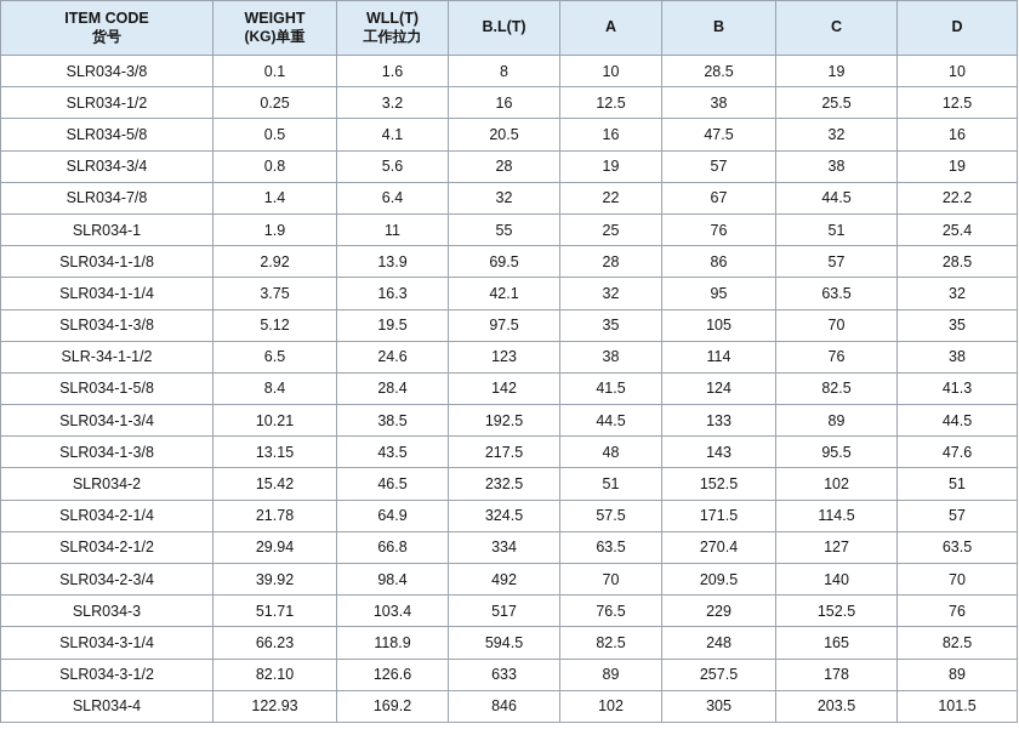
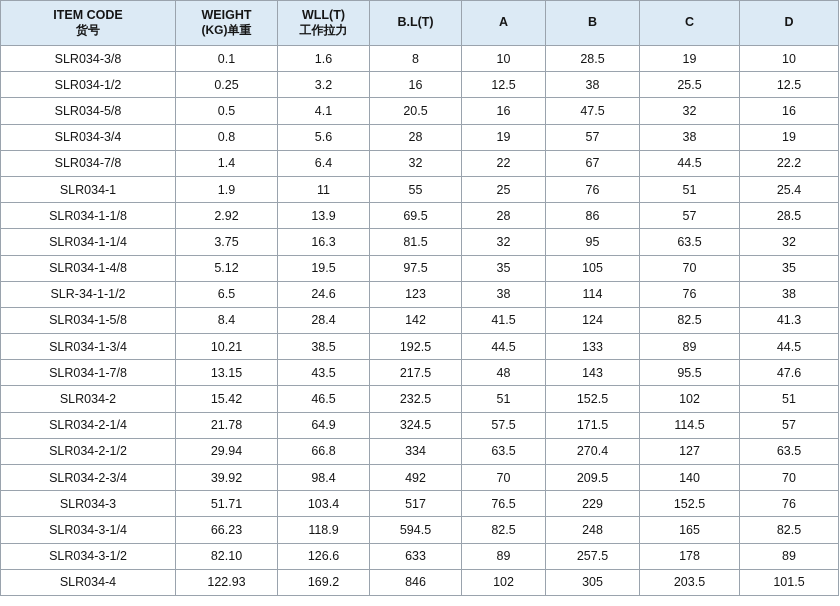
  ITEM CODE货号	WEIGHT(KG)单重	WLL(T)工作拉力	B.L(T)	A	B	C	D
  SLR034-3/8	0.1	1.6	8	10	28.5	19	10
  SLR034-1/2	0.25	3.2	16	12.5	38	25.5	12.5
  SLR034-5/8	0.5	4.1	20.5	16	47.5	32	16
  SLR034-3/4	0.8	5.6	28	19	57	38	19
  SLR034-7/8	1.4	6.4	32	22	67	44.5	22.2
  SLR034-1	1.9	11	55	25	76	51	25.4
  SLR034-1-1/8	2.92	13.9	69.5	28	86	57	28.5
- SLR034-1-1/4	3.75	16.3	42.1	32	95	63.5	32
+ SLR034-1-1/4	3.75	16.3	81.5	32	95	63.5	32
- SLR034-1-3/8	5.12	19.5	97.5	35	105	70	35
+ SLR034-1-4/8	5.12	19.5	97.5	35	105	70	35
  SLR-34-1-1/2	6.5	24.6	123	38	114	76	38
  SLR034-1-5/8	8.4	28.4	142	41.5	124	82.5	41.3
  SLR034-1-3/4	10.21	38.5	192.5	44.5	133	89	44.5
- SLR034-1-3/8	13.15	43.5	217.5	48	143	95.5	47.6
+ SLR034-1-7/8	13.15	43.5	217.5	48	143	95.5	47.6
  SLR034-2	15.42	46.5	232.5	51	152.5	102	51
  SLR034-2-1/4	21.78	64.9	324.5	57.5	171.5	114.5	57
  SLR034-2-1/2	29.94	66.8	334	63.5	270.4	127	63.5
  SLR034-2-3/4	39.92	98.4	492	70	209.5	140	70
  SLR034-3	51.71	103.4	517	76.5	229	152.5	76
  SLR034-3-1/4	66.23	118.9	594.5	82.5	248	165	82.5
  SLR034-3-1/2	82.10	126.6	633	89	257.5	178	89
  SLR034-4	122.93	169.2	846	102	305	203.5	101.5
